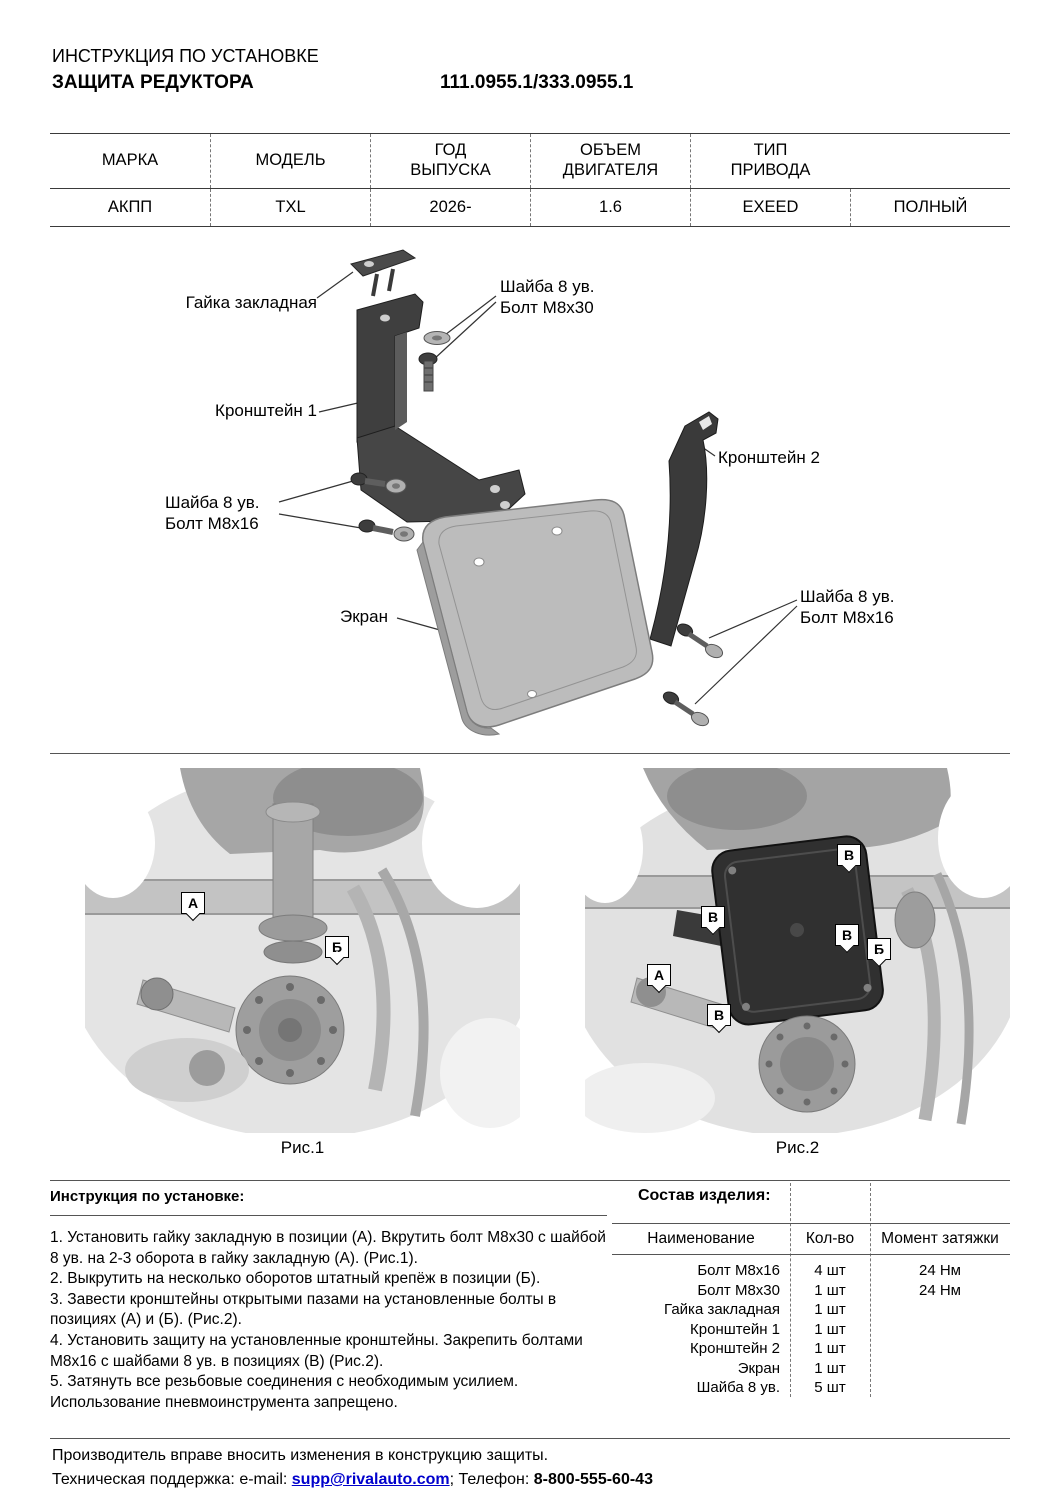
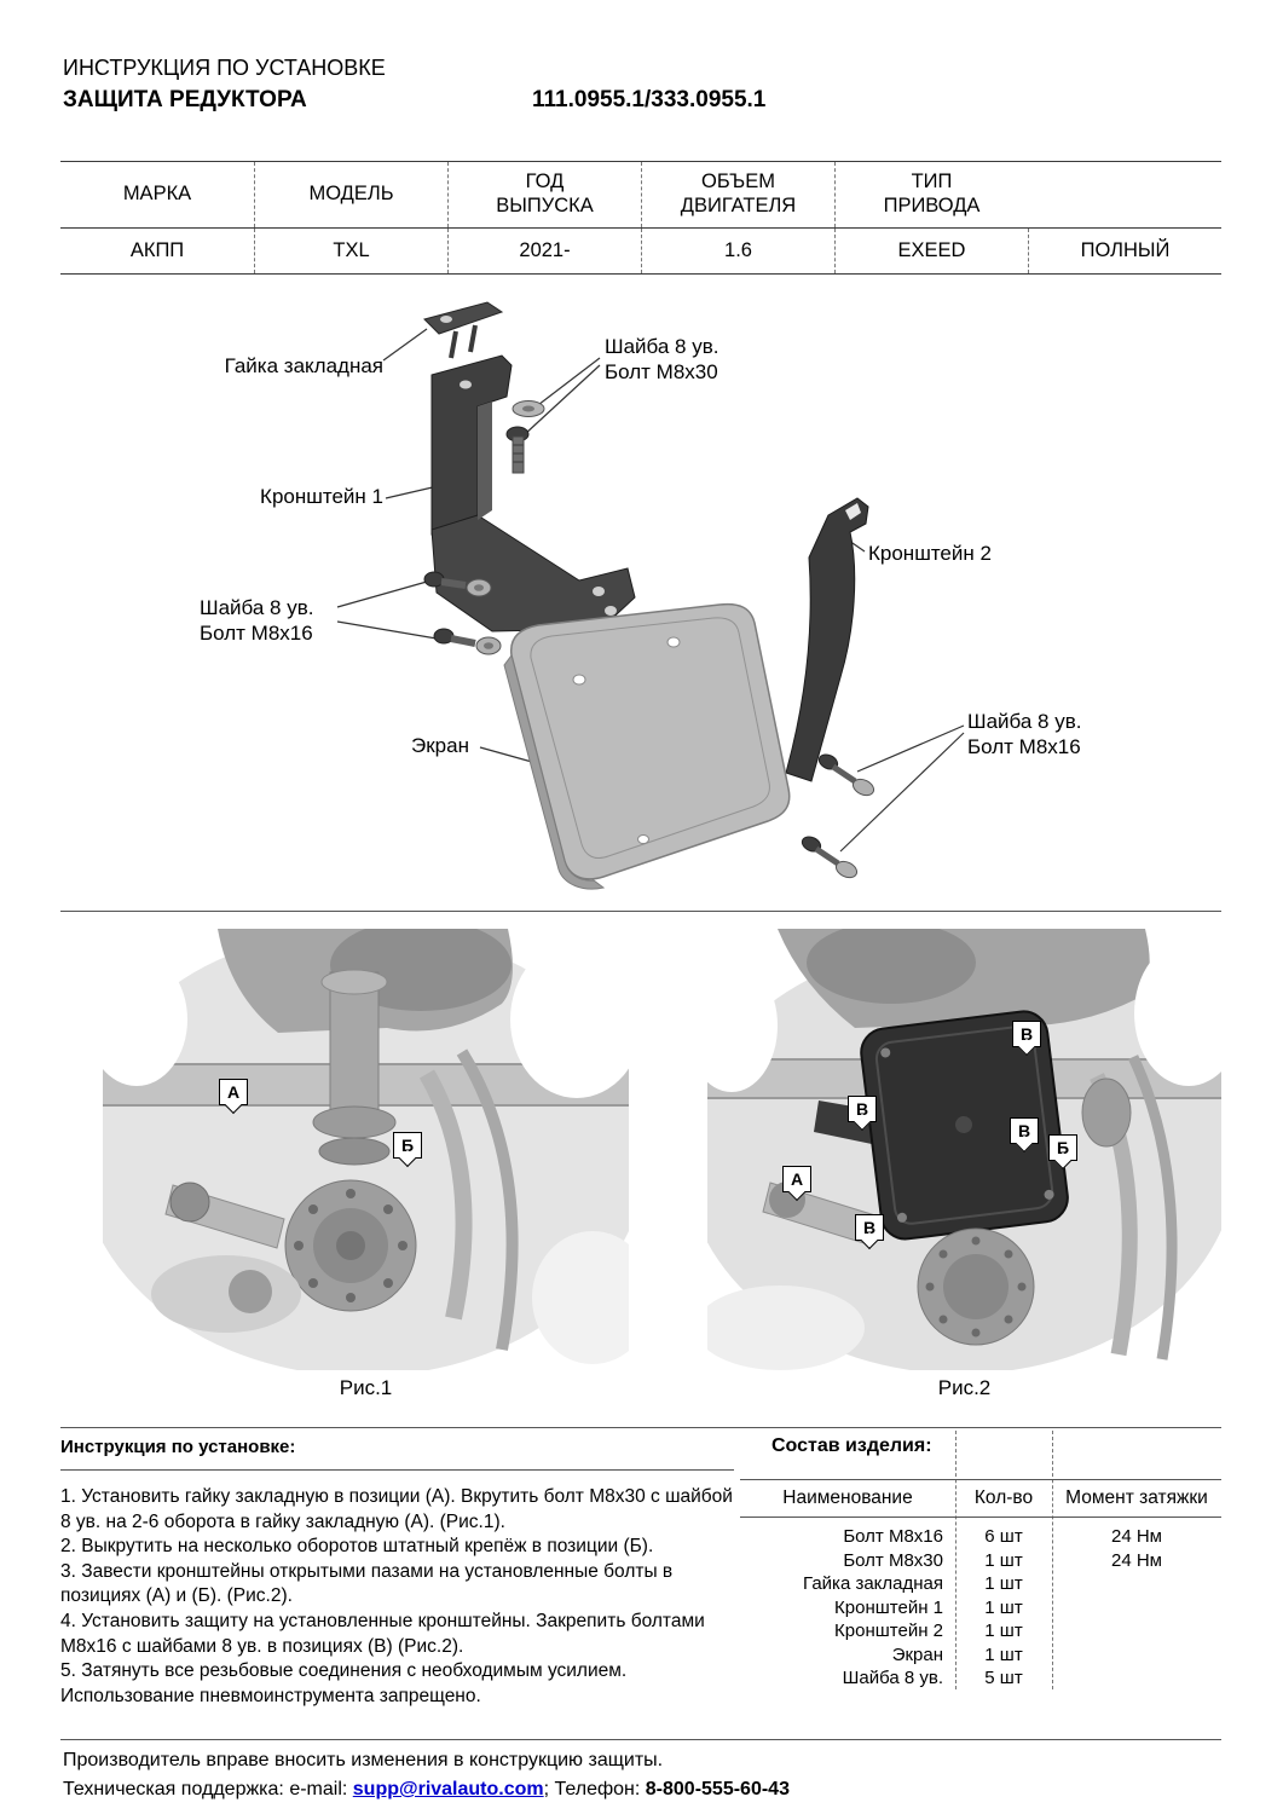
  ИНСТРУКЦИЯ ПО УСТАНОВКЕ
  ЗАЩИТА РЕДУКТОРА
  111.0955.1/333.0955.1
  МАРКА
  МОДЕЛЬ
  ГОД
  ВЫПУСКА
  ОБЪЕМ
  ДВИГАТЕЛЯ
  ТИП
  ПРИВОДА
  АКПП
  TXL
- 2026-
+ 2021-
  1.6
  EXEED
  ПОЛНЫЙ
  Гайка закладная
  Шайба 8 ув.
  Болт М8х30
  Кронштейн 1
  Кронштейн 2
  Шайба 8 ув.
  Болт М8х16
  Экран
  Шайба 8 ув.
  Болт М8х16
  А
  Б
  В
  В
  В
  А
  В
  Б
  Рис.1
  Рис.2
  Инструкция по установке:
- 1. Установить гайку закладную в позиции (А). Вкрутить болт М8х30 с шайбой 8 ув. на 2-3 оборота в гайку закладную (А). (Рис.1).
+ 1. Установить гайку закладную в позиции (А). Вкрутить болт М8х30 с шайбой 8 ув. на 2-6 оборота в гайку закладную (А). (Рис.1).
  2. Выкрутить на несколько оборотов штатный крепёж в позиции (Б).
  3. Завести кронштейны открытыми пазами на установленные болты в позициях (А) и (Б). (Рис.2).
  4. Установить защиту на установленные кронштейны. Закрепить болтами М8х16 с шайбами 8 ув. в позициях (В) (Рис.2).
  5. Затянуть все резьбовые соединения с необходимым усилием. Использование пневмоинструмента запрещено.
  Состав изделия:
  Наименование
  Кол-во
  Момент затяжки
  Болт М8х16
- 4 шт
+ 6 шт
  24 Нм
  Болт М8х30
  1 шт
  24 Нм
  Гайка закладная
  1 шт
  Кронштейн 1
  1 шт
  Кронштейн 2
  1 шт
  Экран
  1 шт
  Шайба 8 ув.
  5 шт
  Производитель вправе вносить изменения в конструкцию защиты.
  Техническая поддержка: e-mail: supp@rivalauto.com; Телефон: 8-800-555-60-43
